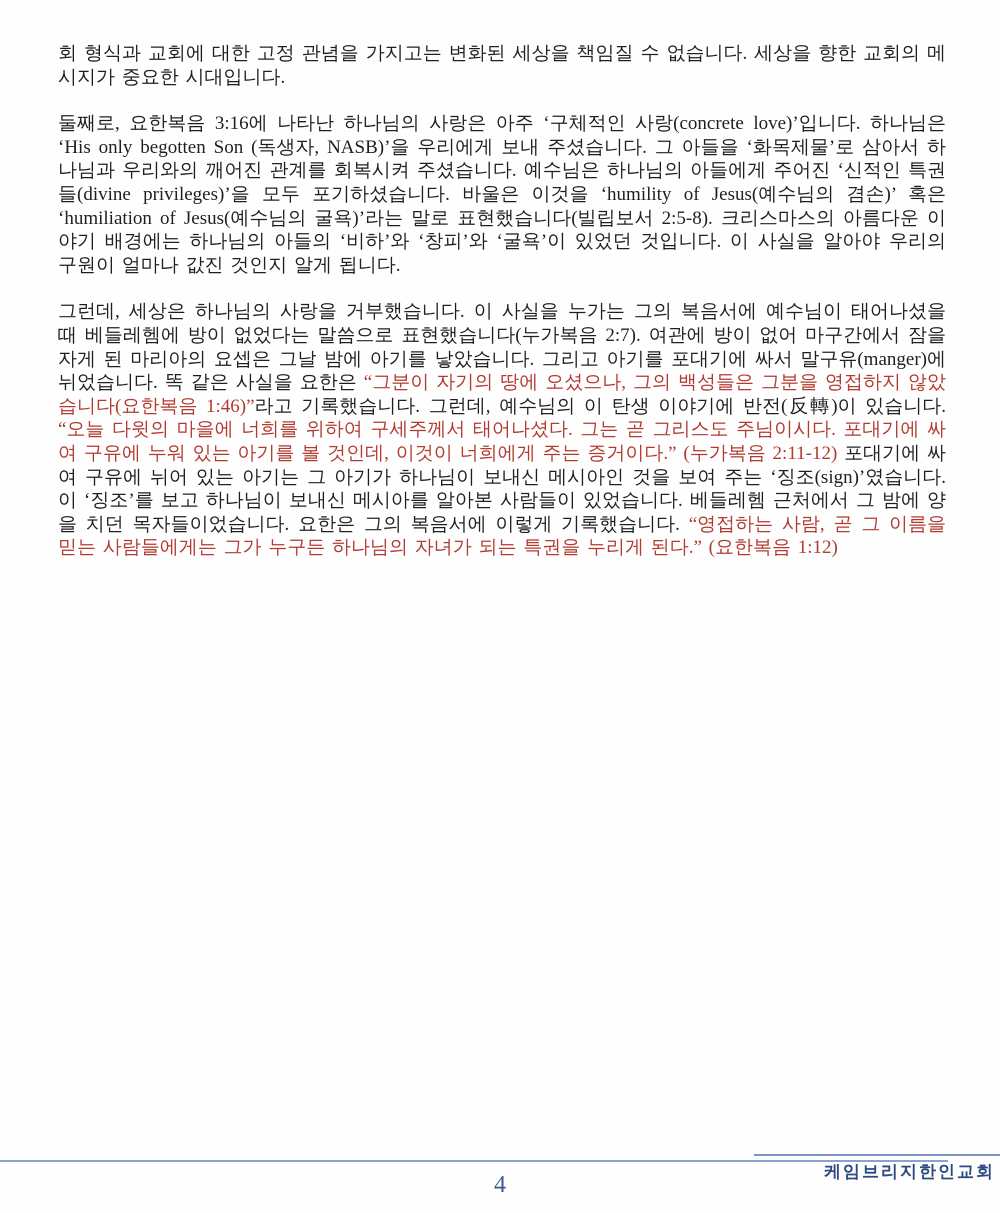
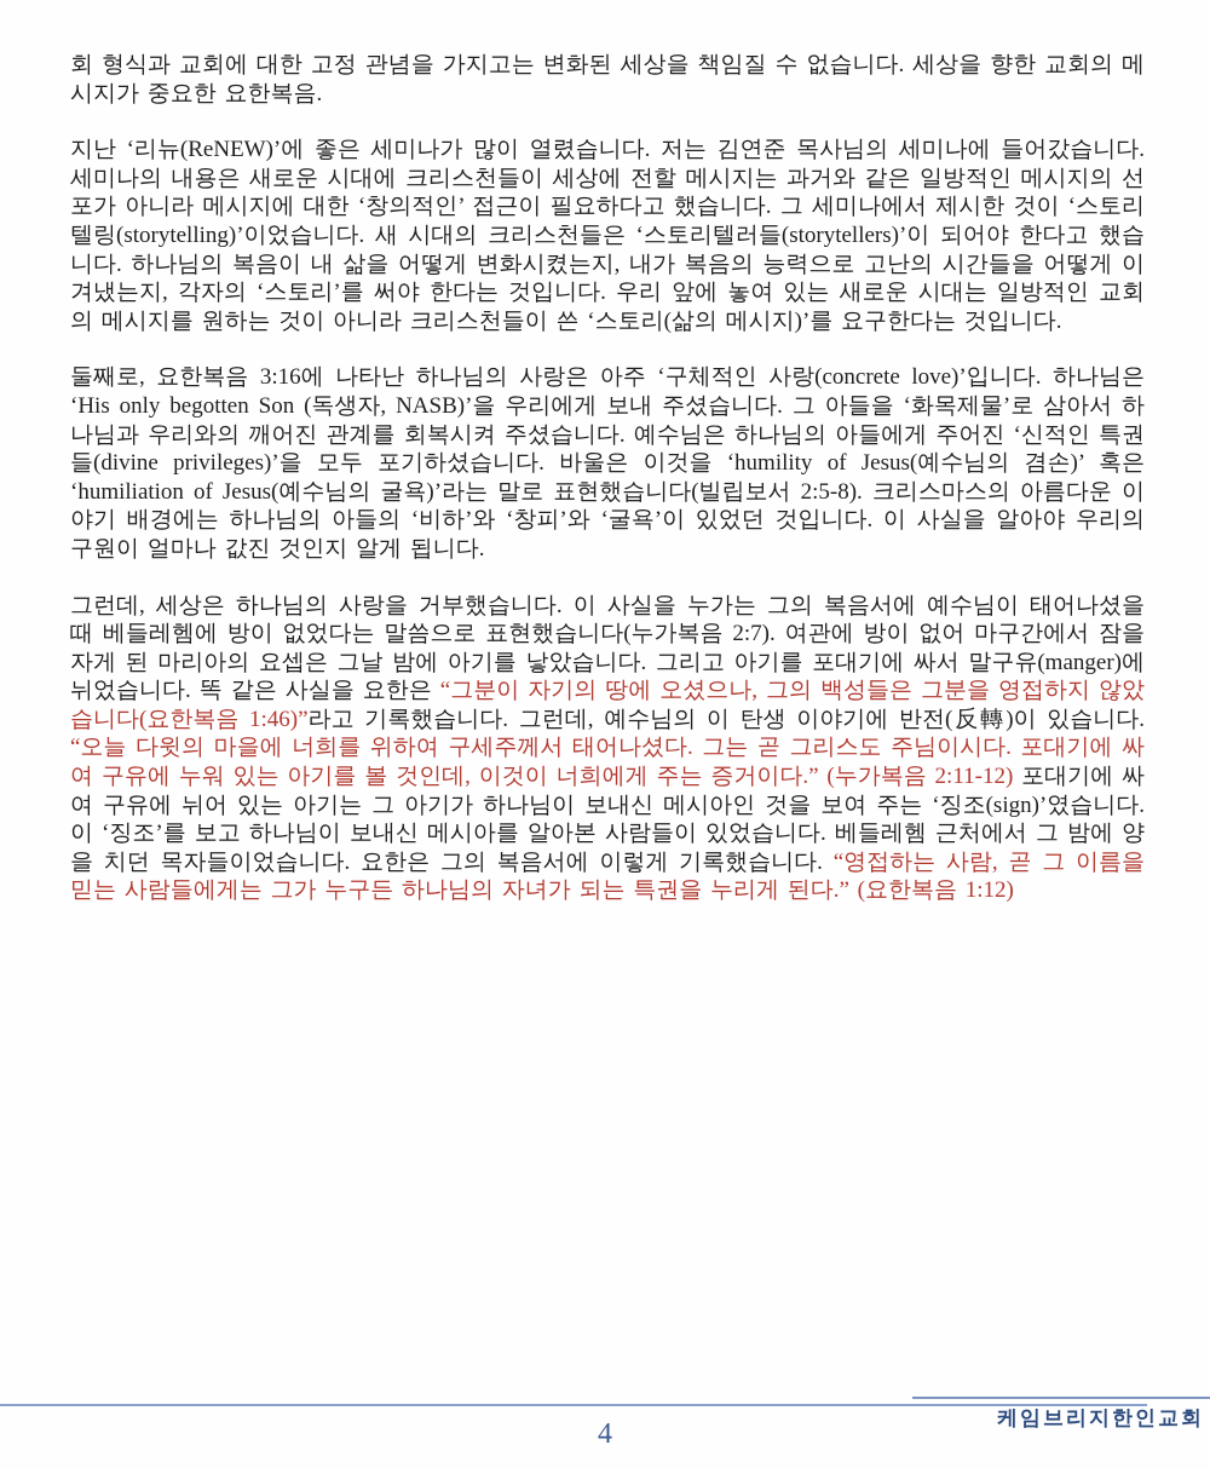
- 회 형식과 교회에 대한 고정 관념을 가지고는 변화된 세상을 책임질 수 없습니다. 세상을 향한 교회의 메시지가 중요한 시대입니다.
+ 회 형식과 교회에 대한 고정 관념을 가지고는 변화된 세상을 책임질 수 없습니다. 세상을 향한 교회의 메시지가 중요한 요한복음.
+ 지난 ‘리뉴(ReNEW)’에 좋은 세미나가 많이 열렸습니다. 저는 김연준 목사님의 세미나에 들어갔습니다. 세미나의 내용은 새로운 시대에 크리스천들이 세상에 전할 메시지는 과거와 같은 일방적인 메시지의 선포가 아니라 메시지에 대한 ‘창의적인’ 접근이 필요하다고 했습니다. 그 세미나에서 제시한 것이 ‘스토리텔링(storytelling)’이었습니다. 새 시대의 크리스천들은 ‘스토리텔러들(storytellers)’이 되어야 한다고 했습니다. 하나님의 복음이 내 삶을 어떻게 변화시켰는지, 내가 복음의 능력으로 고난의 시간들을 어떻게 이겨냈는지, 각자의 ‘스토리’를 써야 한다는 것입니다. 우리 앞에 놓여 있는 새로운 시대는 일방적인 교회의 메시지를 원하는 것이 아니라 크리스천들이 쓴 ‘스토리(삶의 메시지)’를 요구한다는 것입니다.
  둘째로, 요한복음 3:16에 나타난 하나님의 사랑은 아주 ‘구체적인 사랑(concrete love)’입니다. 하나님은 ‘His only begotten Son (독생자, NASB)’을 우리에게 보내 주셨습니다. 그 아들을 ‘화목제물’로 삼아서 하나님과 우리와의 깨어진 관계를 회복시켜 주셨습니다. 예수님은 하나님의 아들에게 주어진 ‘신적인 특권들(divine privileges)’을 모두 포기하셨습니다. 바울은 이것을 ‘humility of Jesus(예수님의 겸손)’ 혹은 ‘humiliation of Jesus(예수님의 굴욕)’라는 말로 표현했습니다(빌립보서 2:5-8). 크리스마스의 아름다운 이야기 배경에는 하나님의 아들의 ‘비하’와 ‘창피’와 ‘굴욕’이 있었던 것입니다. 이 사실을 알아야 우리의 구원이 얼마나 값진 것인지 알게 됩니다.
  그런데, 세상은 하나님의 사랑을 거부했습니다. 이 사실을 누가는 그의 복음서에 예수님이 태어나셨을 때 베들레헴에 방이 없었다는 말씀으로 표현했습니다(누가복음 2:7). 여관에 방이 없어 마구간에서 잠을 자게 된 마리아의 요셉은 그날 밤에 아기를 낳았습니다. 그리고 아기를 포대기에 싸서 말구유(manger)에 뉘었습니다. 똑 같은 사실을 요한은 “그분이 자기의 땅에 오셨으나, 그의 백성들은 그분을 영접하지 않았습니다(요한복음 1:46)”라고 기록했습니다. 그런데, 예수님의 이 탄생 이야기에 반전(反轉)이 있습니다. “오늘 다윗의 마을에 너희를 위하여 구세주께서 태어나셨다. 그는 곧 그리스도 주님이시다. 포대기에 싸여 구유에 누워 있는 아기를 볼 것인데, 이것이 너희에게 주는 증거이다.” (누가복음 2:11-12) 포대기에 싸여 구유에 뉘어 있는 아기는 그 아기가 하나님이 보내신 메시아인 것을 보여 주는 ‘징조(sign)’였습니다. 이 ‘징조’를 보고 하나님이 보내신 메시아를 알아본 사람들이 있었습니다. 베들레헴 근처에서 그 밤에 양을 치던 목자들이었습니다. 요한은 그의 복음서에 이렇게 기록했습니다. “영접하는 사람, 곧 그 이름을 믿는 사람들에게는 그가 누구든 하나님의 자녀가 되는 특권을 누리게 된다.” (요한복음 1:12)
  케임브리지한인교회
  4
